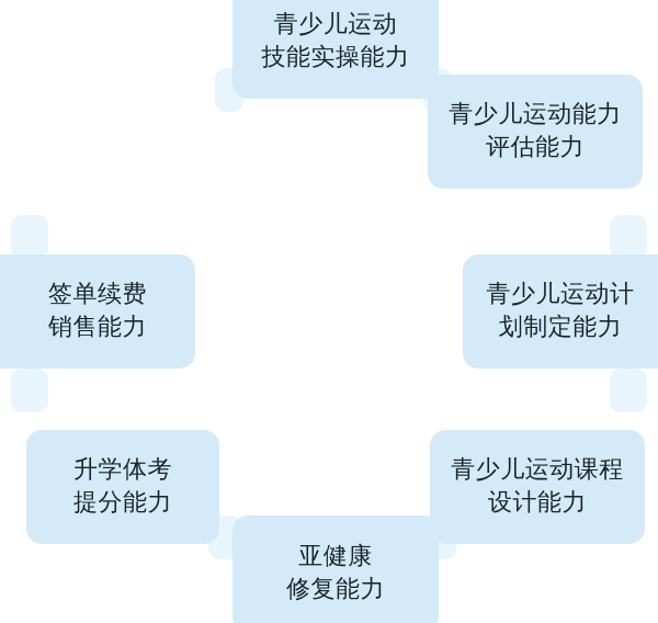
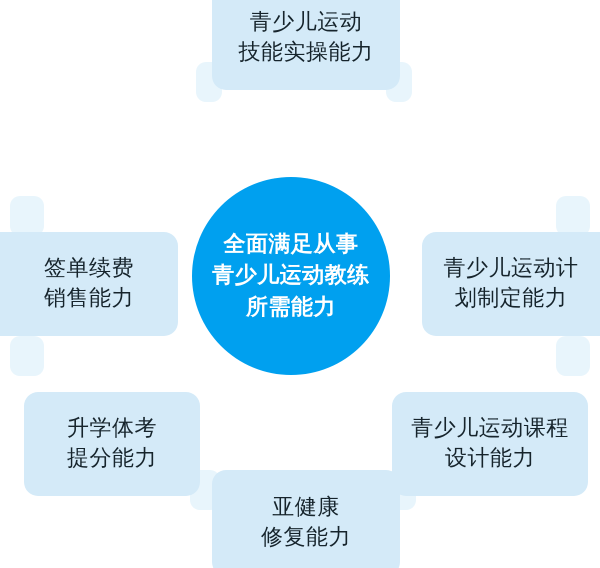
  青少儿运动
  技能实操能力
- 青少儿运动能力
- 评估能力
  青少儿运动计
  划制定能力
  青少儿运动课程
  设计能力
  亚健康
  修复能力
  升学体考
  提分能力
  签单续费
  销售能力
+ 全面满足从事
+ 青少儿运动教练
+ 所需能力
